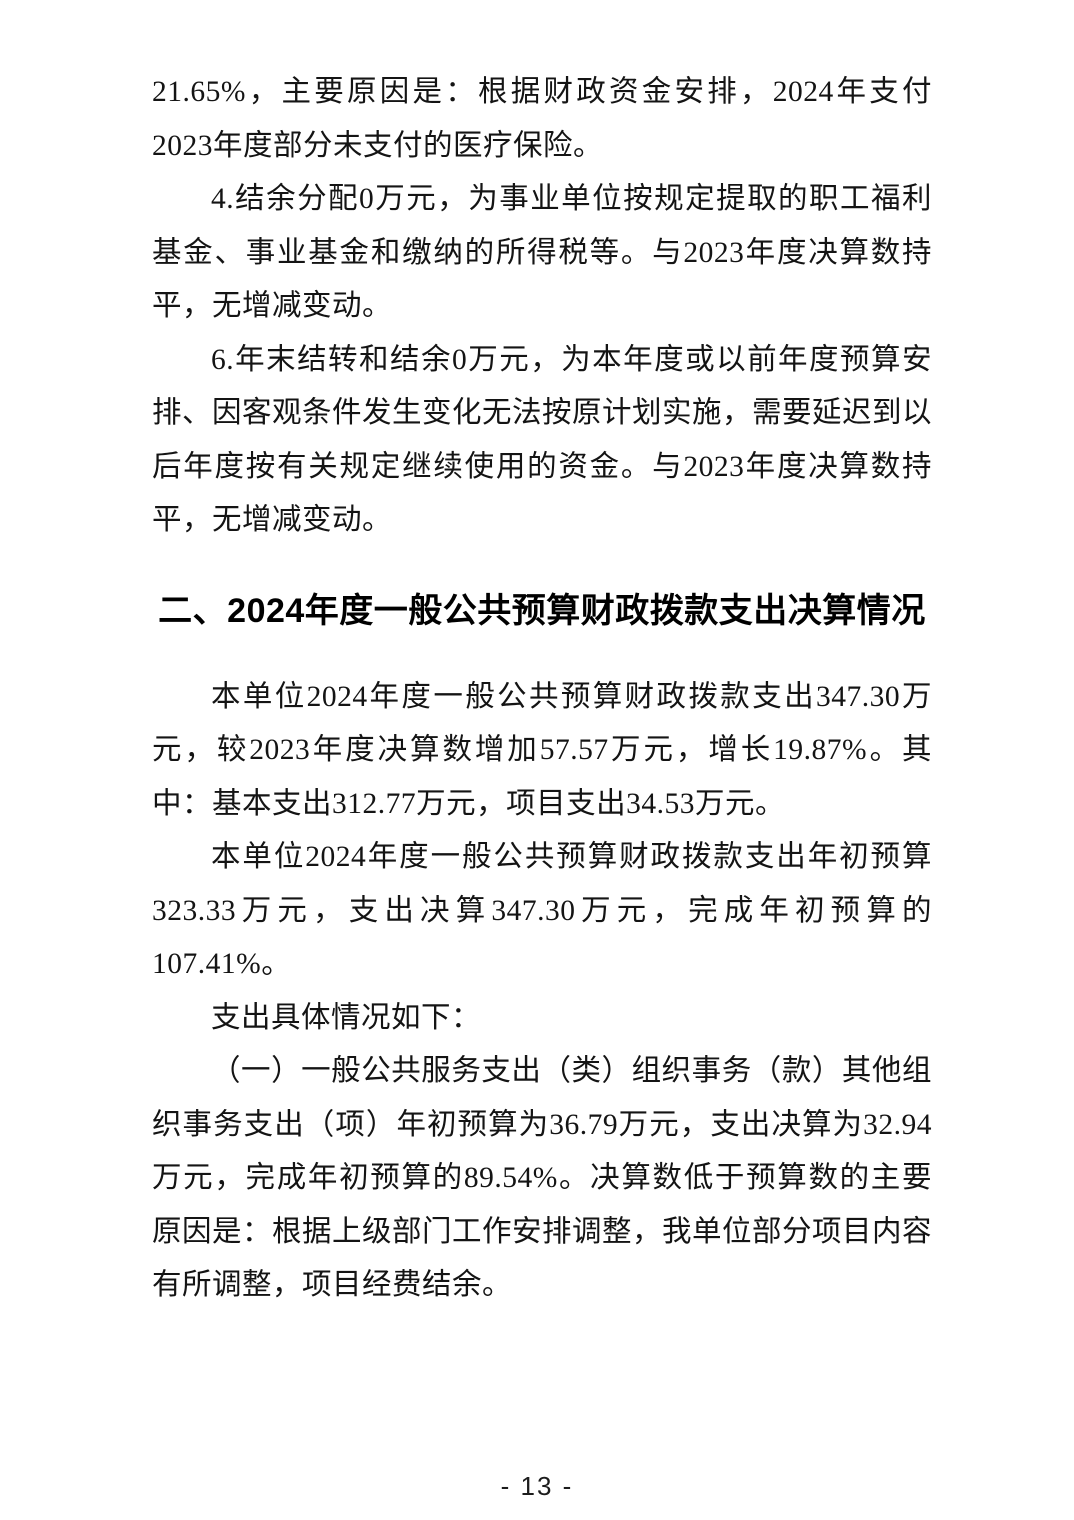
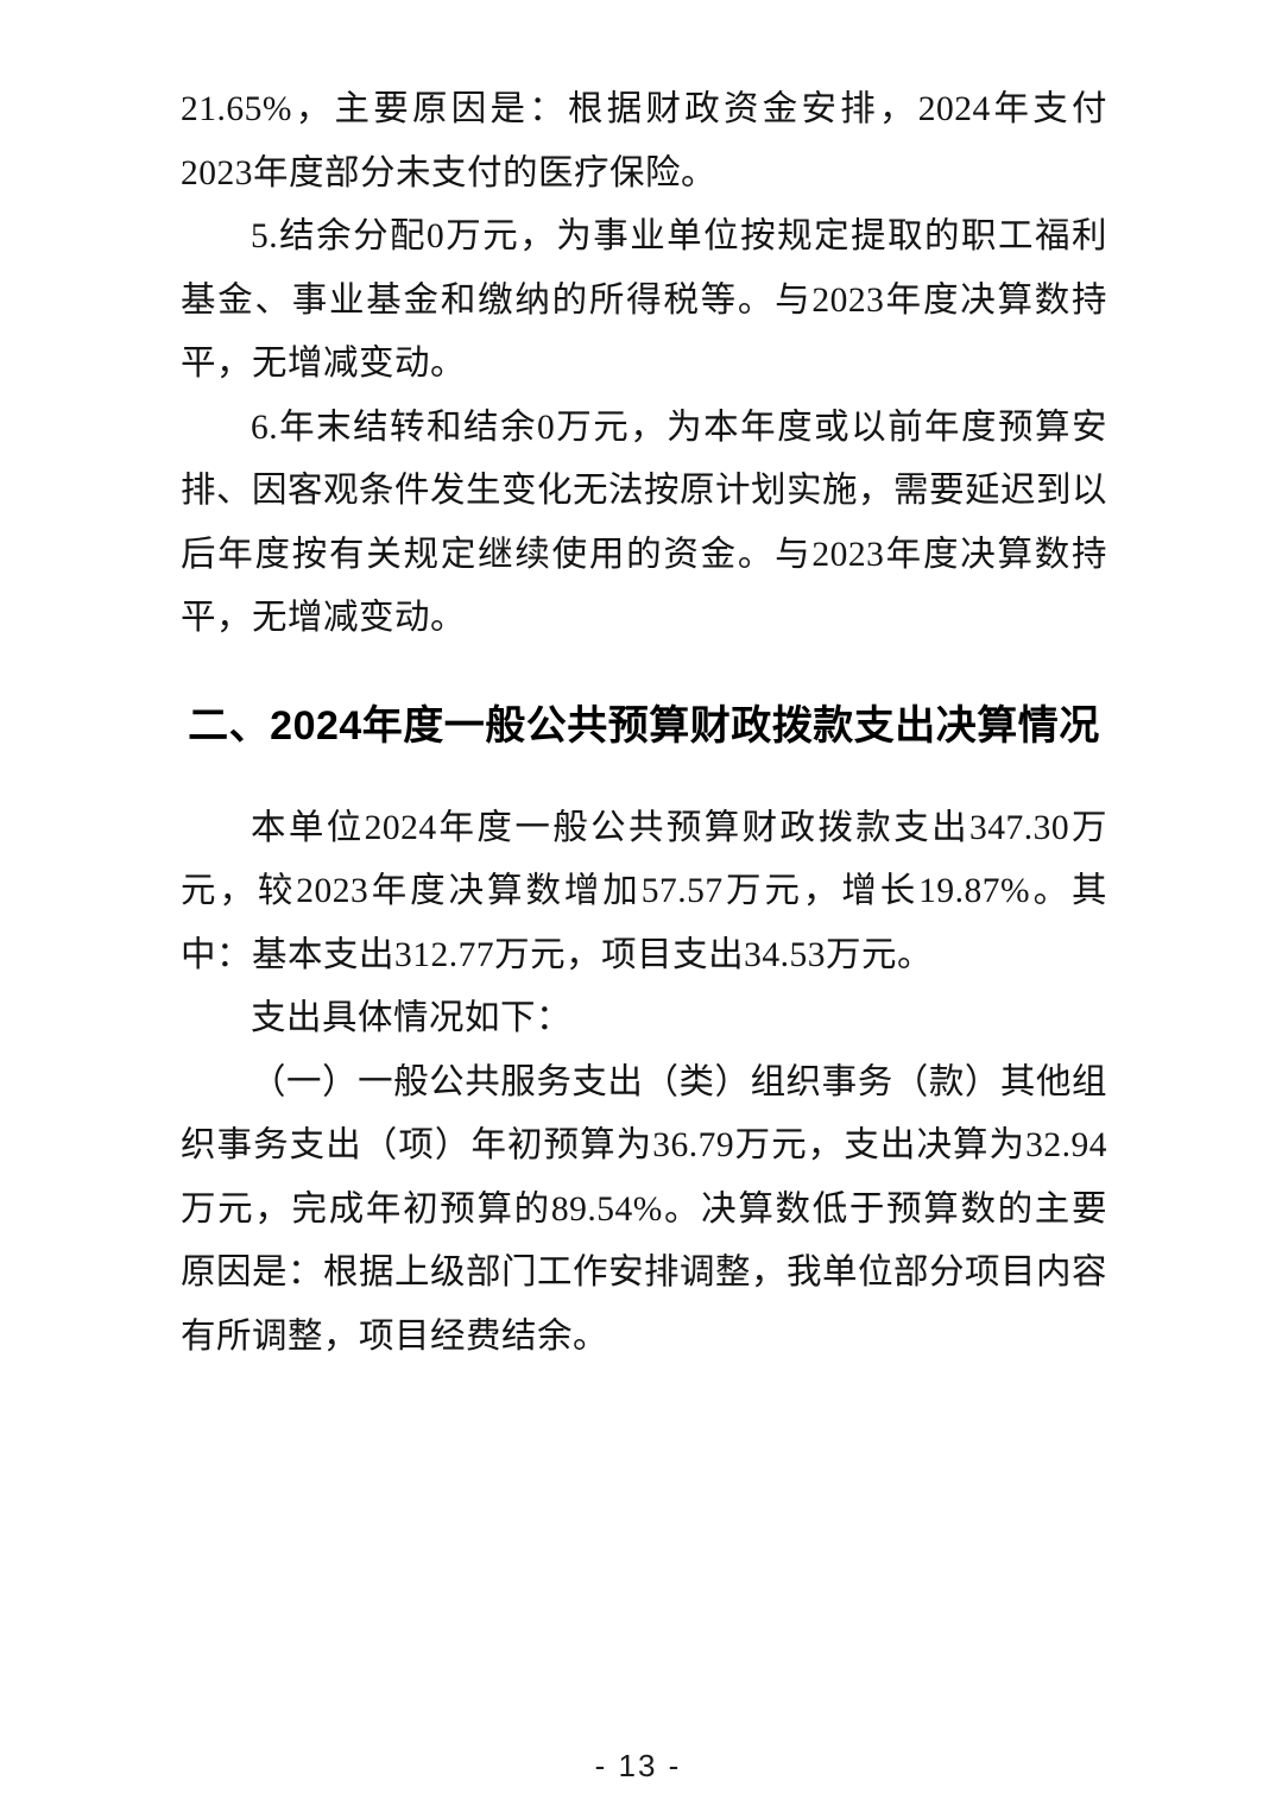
  21.65%，主要原因是：根据财政资金安排，2024年支付2023年度部分未支付的医疗保险。
- 4.结余分配0万元，为事业单位按规定提取的职工福利基金、事业基金和缴纳的所得税等。与2023年度决算数持平，无增减变动。
+ 5.结余分配0万元，为事业单位按规定提取的职工福利基金、事业基金和缴纳的所得税等。与2023年度决算数持平，无增减变动。
  6.年末结转和结余0万元，为本年度或以前年度预算安排、因客观条件发生变化无法按原计划实施，需要延迟到以后年度按有关规定继续使用的资金。与2023年度决算数持平，无增减变动。
  二、2024年度一般公共预算财政拨款支出决算情况
  本单位2024年度一般公共预算财政拨款支出347.30万元，较2023年度决算数增加57.57万元，增长19.87%。其中：基本支出312.77万元，项目支出34.53万元。
- 本单位2024年度一般公共预算财政拨款支出年初预算323.33万元，支出决算347.30万元，完成年初预算的107.41%。
  支出具体情况如下：
  （一）一般公共服务支出（类）组织事务（款）其他组织事务支出（项）年初预算为36.79万元，支出决算为32.94万元，完成年初预算的89.54%。决算数低于预算数的主要原因是：根据上级部门工作安排调整，我单位部分项目内容有所调整，项目经费结余。
  - 13 -
